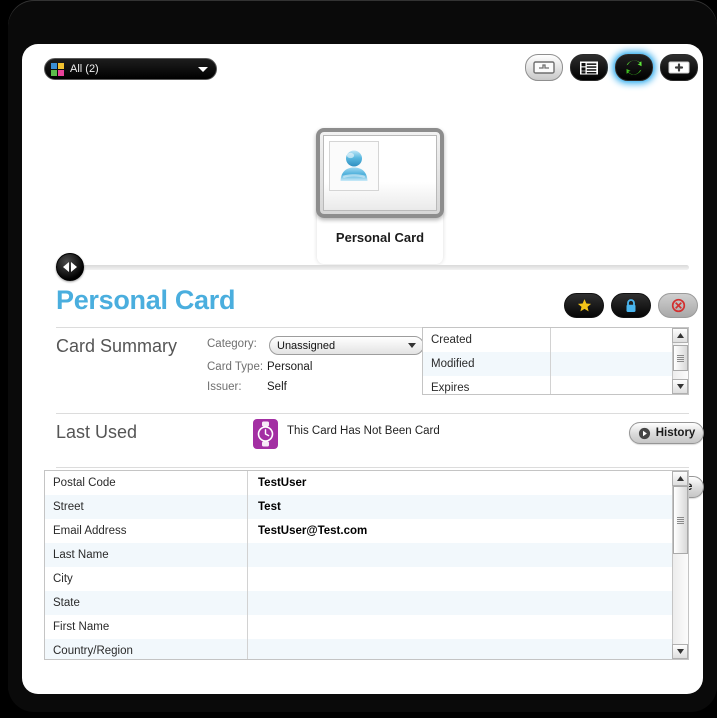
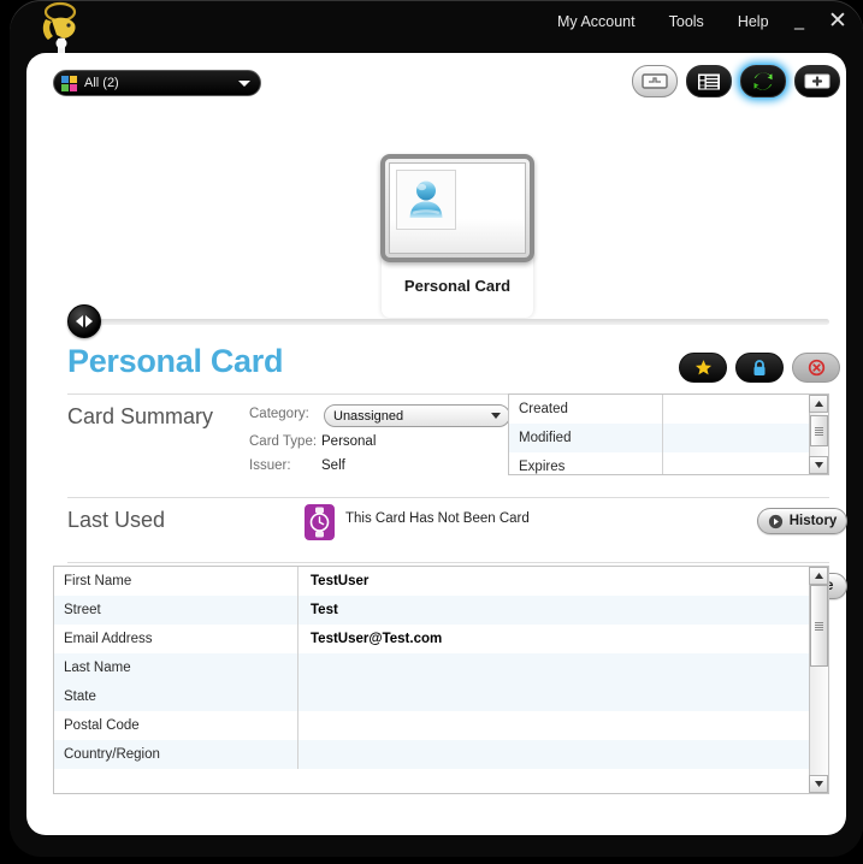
+ My Account
+ Tools
+ Help
+ –
+ ✕
  All (2)
  Personal Card
  Personal Card
  Card Summary
  Category:
  Unassigned
  Card Type:
  Personal
  Issuer:
  Self
  Created
  Modified
  Expires
  Last Used
  This Card Has Not Been Card
  History
- Postal Code
+ First Name
  TestUser
  Street
  Test
  Email Address
  TestUser@Test.com
  Last Name
- City
  State
- First Name
+ Postal Code
  Country/Region
